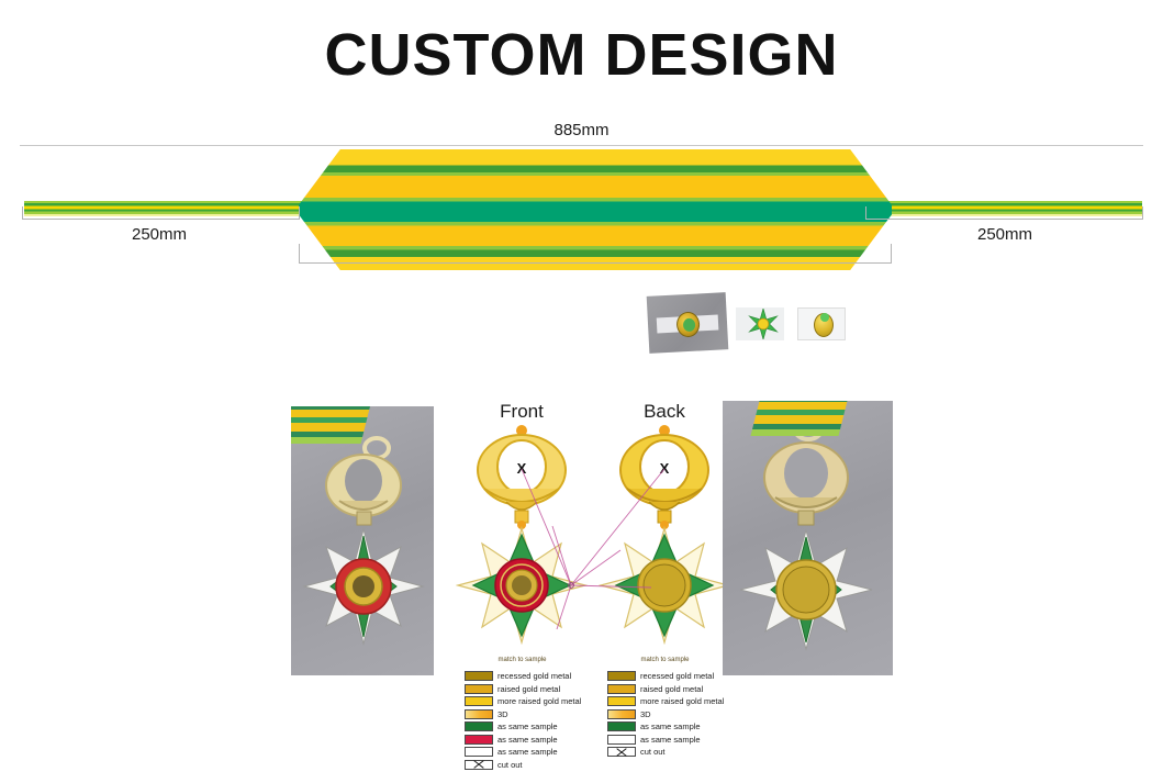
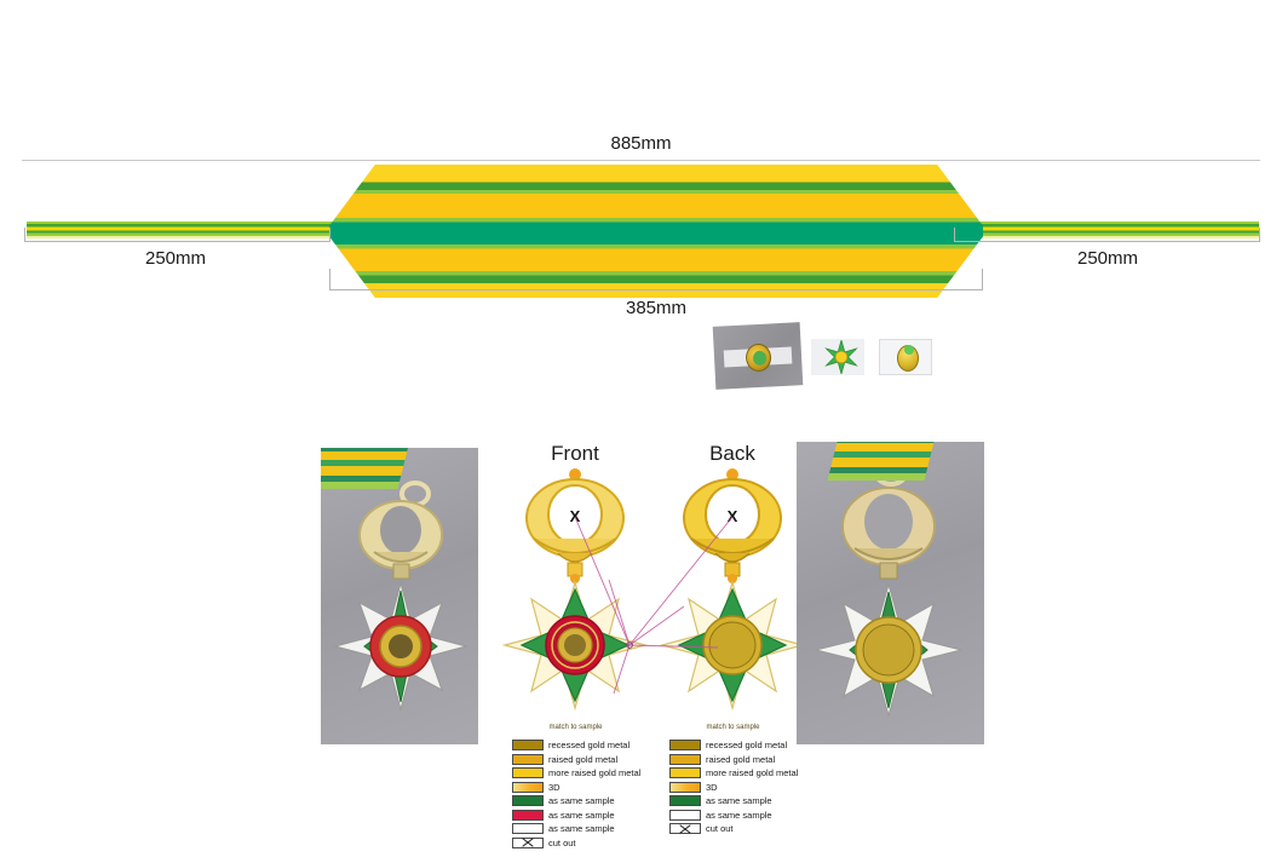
- CUSTOM DESIGN
  885mm
  250mm
  250mm
+ 385mm
  Front
  X
  Back
  X
  recessed gold metal
  raised gold metal
  more raised gold metal
  3D
  as same sample
  as same sample
  as same sample
  cut out
  recessed gold metal
  raised gold metal
  more raised gold metal
  3D
  as same sample
  as same sample
  cut out
